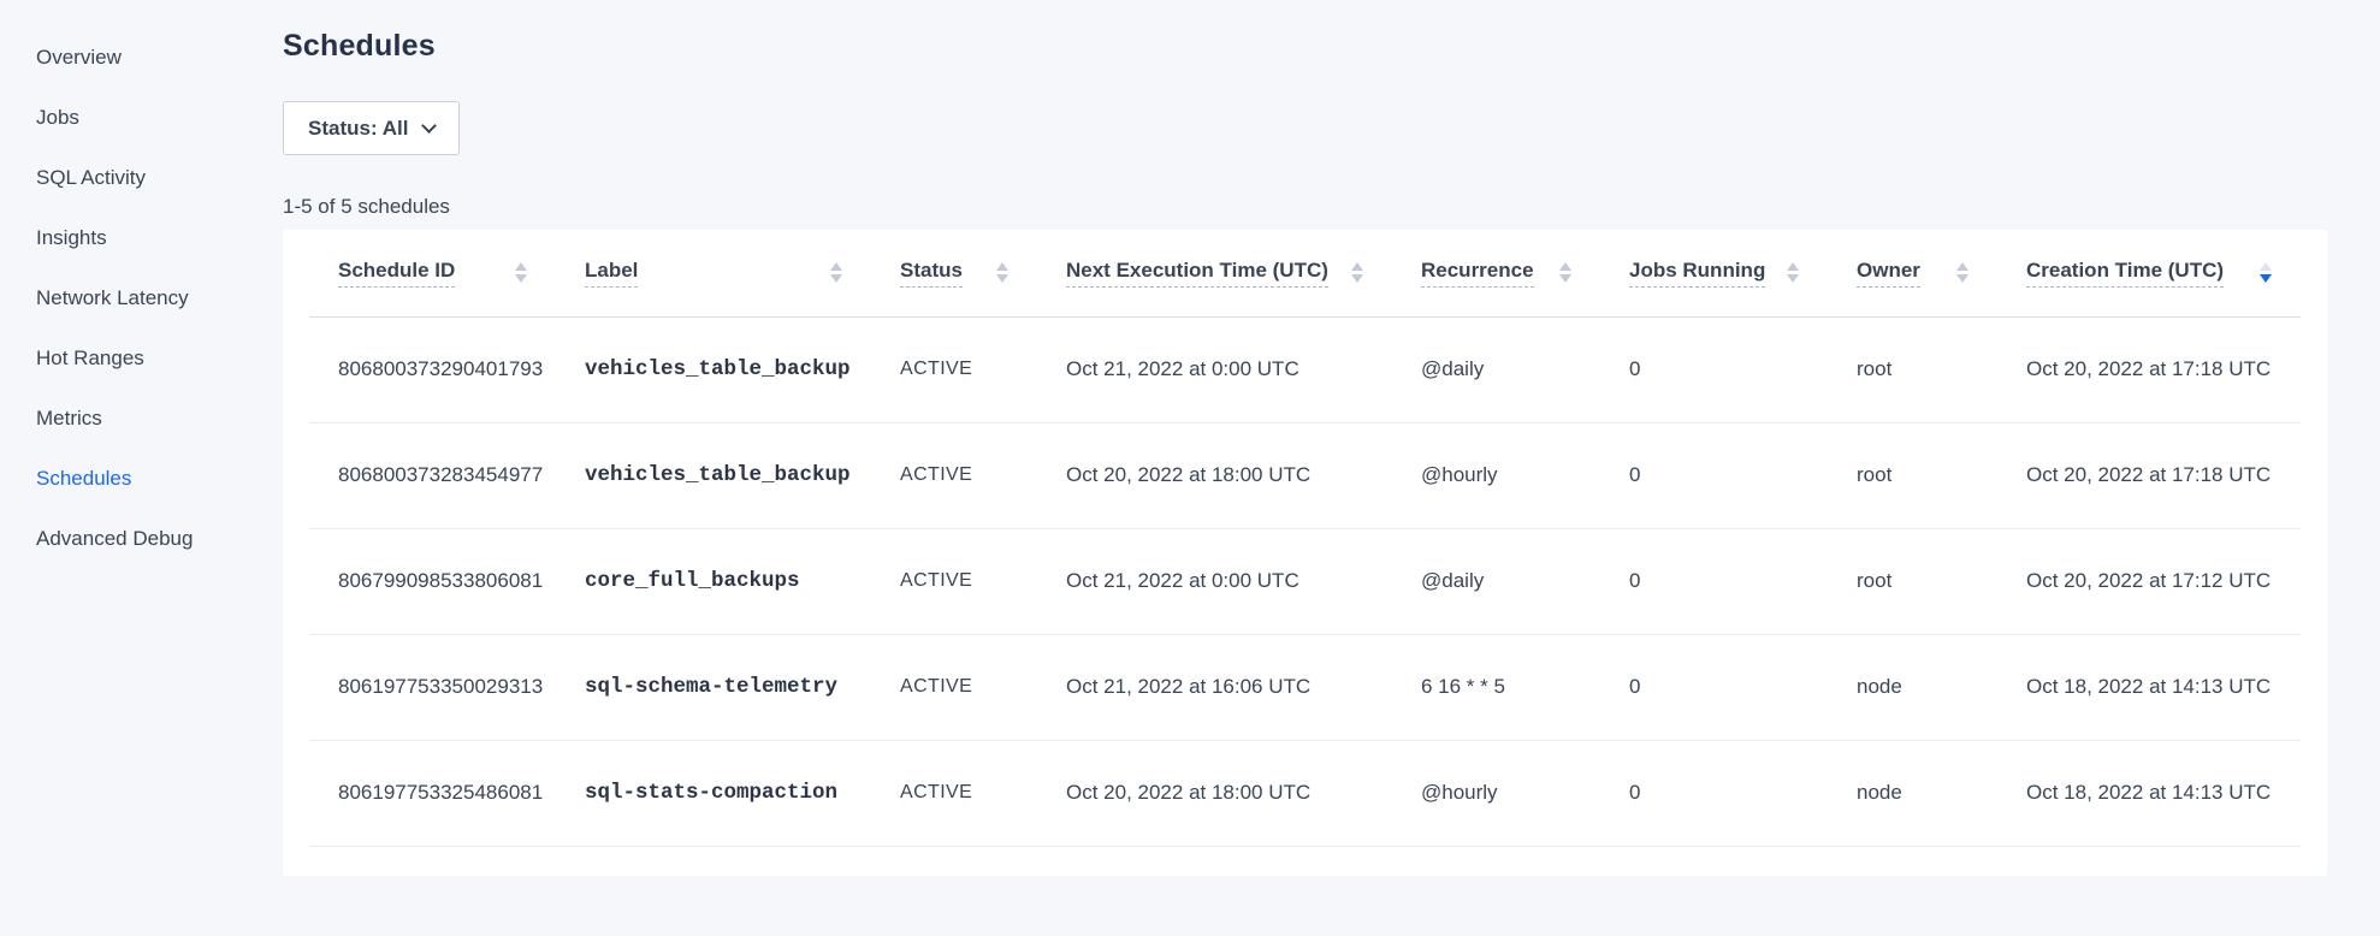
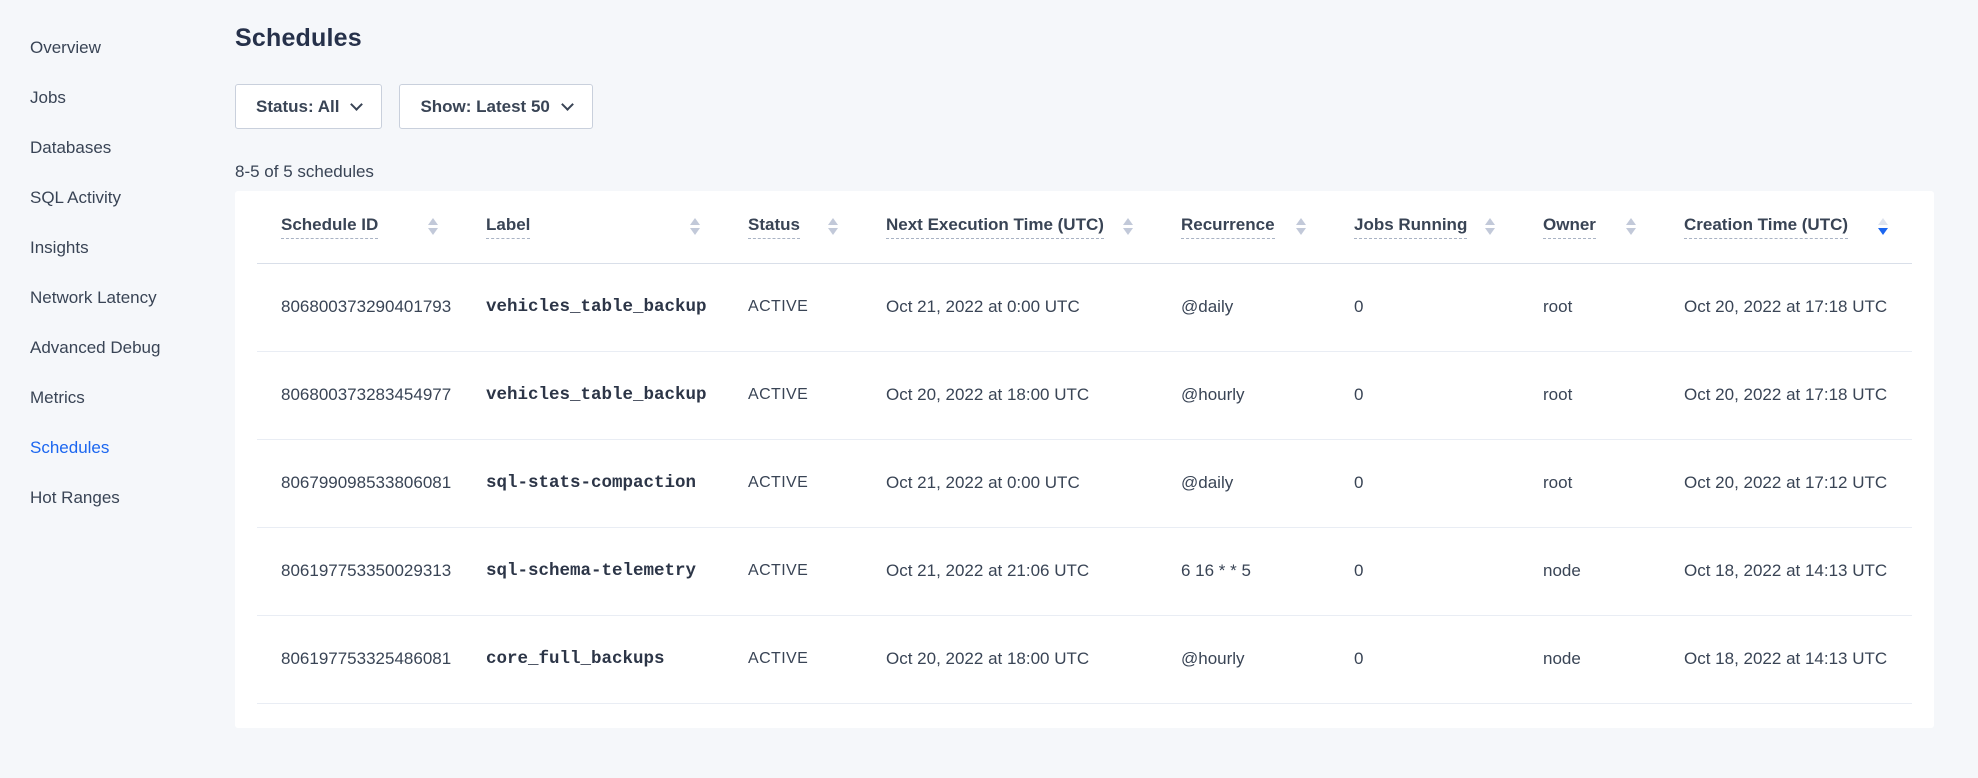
  Overview
  Jobs
+ Databases
  SQL Activity
  Insights
  Network Latency
- Hot Ranges
+ Advanced Debug
  Metrics
  Schedules
- Advanced Debug
+ Hot Ranges
  Schedules
  Status: All
+ Show: Latest 50
- 1-5 of 5 schedules
+ 8-5 of 5 schedules
  Schedule ID	Label	Status	Next Execution Time (UTC)	Recurrence	Jobs Running	Owner	Creation Time (UTC)
  806800373290401793	vehicles_table_backup	ACTIVE	Oct 21, 2022 at 0:00 UTC	@daily	0	root	Oct 20, 2022 at 17:18 UTC
  806800373283454977	vehicles_table_backup	ACTIVE	Oct 20, 2022 at 18:00 UTC	@hourly	0	root	Oct 20, 2022 at 17:18 UTC
- 806799098533806081	core_full_backups	ACTIVE	Oct 21, 2022 at 0:00 UTC	@daily	0	root	Oct 20, 2022 at 17:12 UTC
+ 806799098533806081	sql-stats-compaction	ACTIVE	Oct 21, 2022 at 0:00 UTC	@daily	0	root	Oct 20, 2022 at 17:12 UTC
- 806197753350029313	sql-schema-telemetry	ACTIVE	Oct 21, 2022 at 16:06 UTC	6 16 * * 5	0	node	Oct 18, 2022 at 14:13 UTC
+ 806197753350029313	sql-schema-telemetry	ACTIVE	Oct 21, 2022 at 21:06 UTC	6 16 * * 5	0	node	Oct 18, 2022 at 14:13 UTC
- 806197753325486081	sql-stats-compaction	ACTIVE	Oct 20, 2022 at 18:00 UTC	@hourly	0	node	Oct 18, 2022 at 14:13 UTC
+ 806197753325486081	core_full_backups	ACTIVE	Oct 20, 2022 at 18:00 UTC	@hourly	0	node	Oct 18, 2022 at 14:13 UTC
